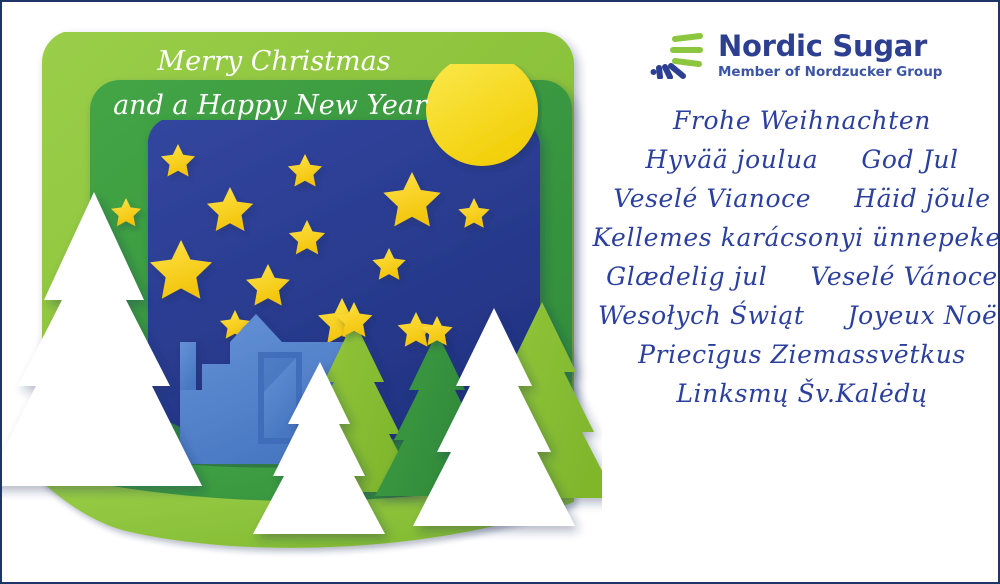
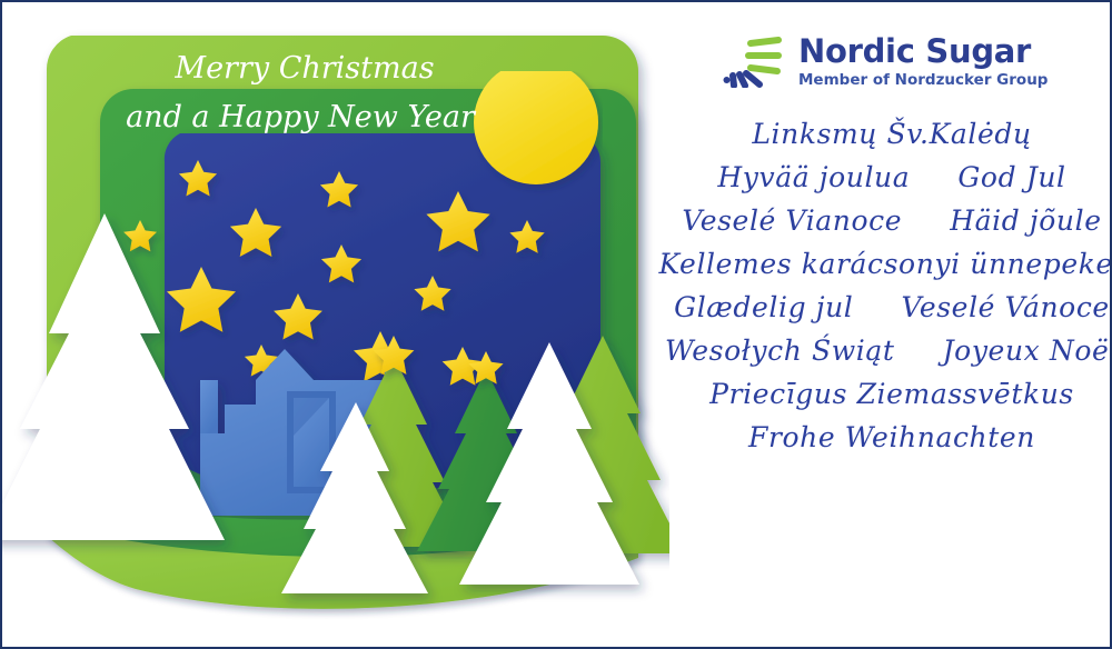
  Merry Christmas
  and a Happy New Year
  Nordic Sugar
  Member of Nordzucker Group
- Frohe Weihnachten
+ Linksmų Šv.Kalėdų
  Hyvää joulua God Jul
  Veselé Vianoce Häid jõule
  Kellemes karácsonyi ünnepeke
  Glædelig jul Veselé Vánoce
  Wesołych Świąt Joyeux Noë
  Priecīgus Ziemassvētkus
- Linksmų Šv.Kalėdų
+ Frohe Weihnachten
